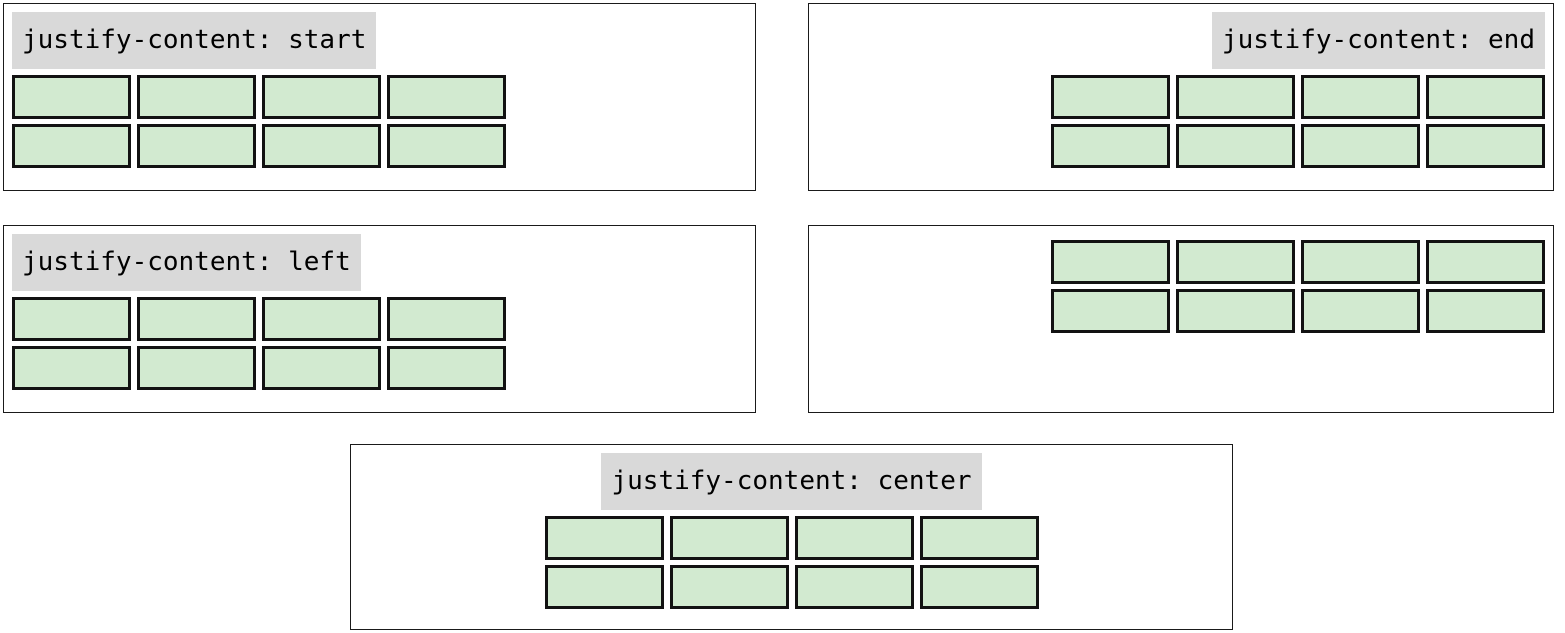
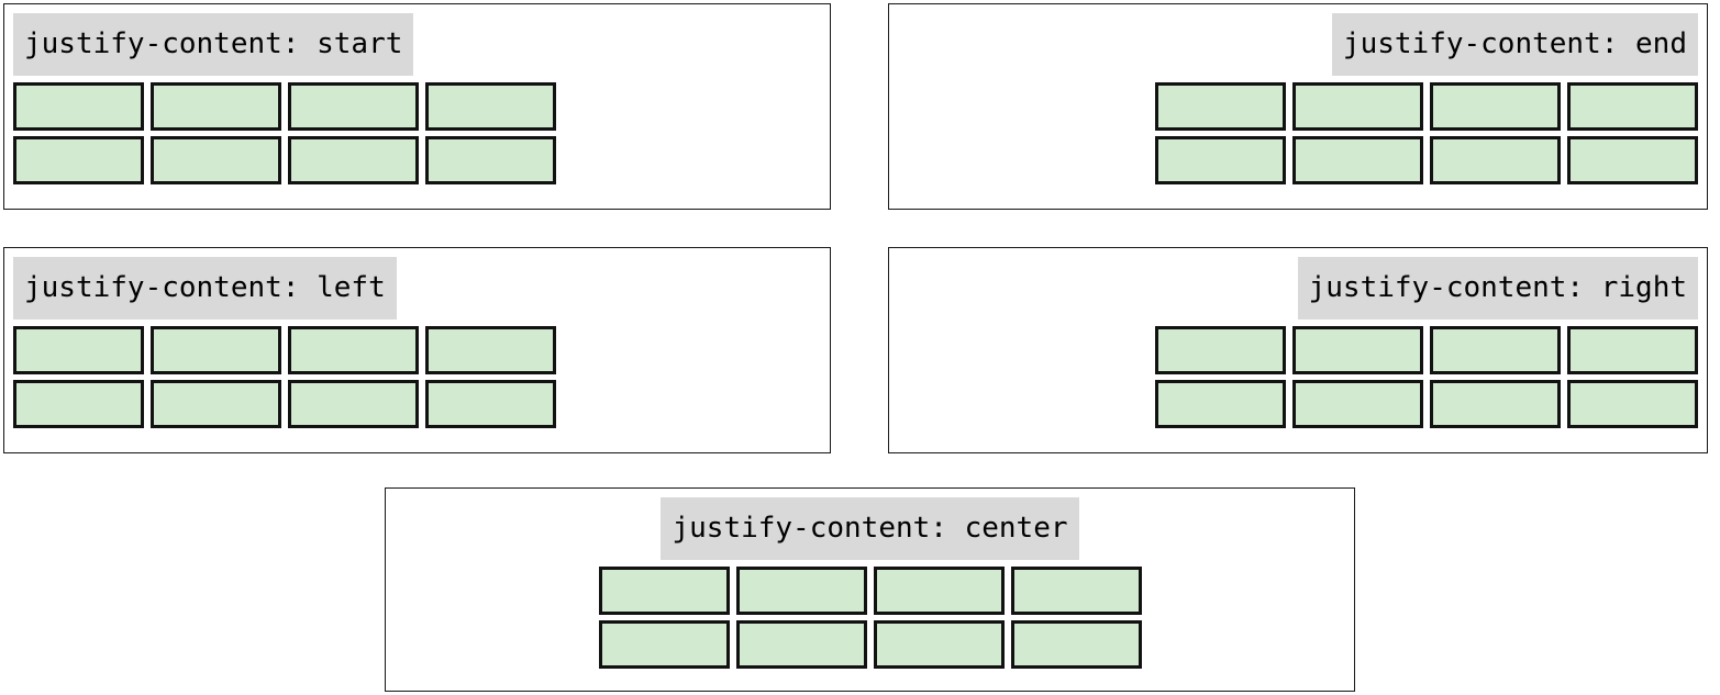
  justify-content: start
  justify-content: end
  justify-content: left
+ justify-content: right
  justify-content: center
